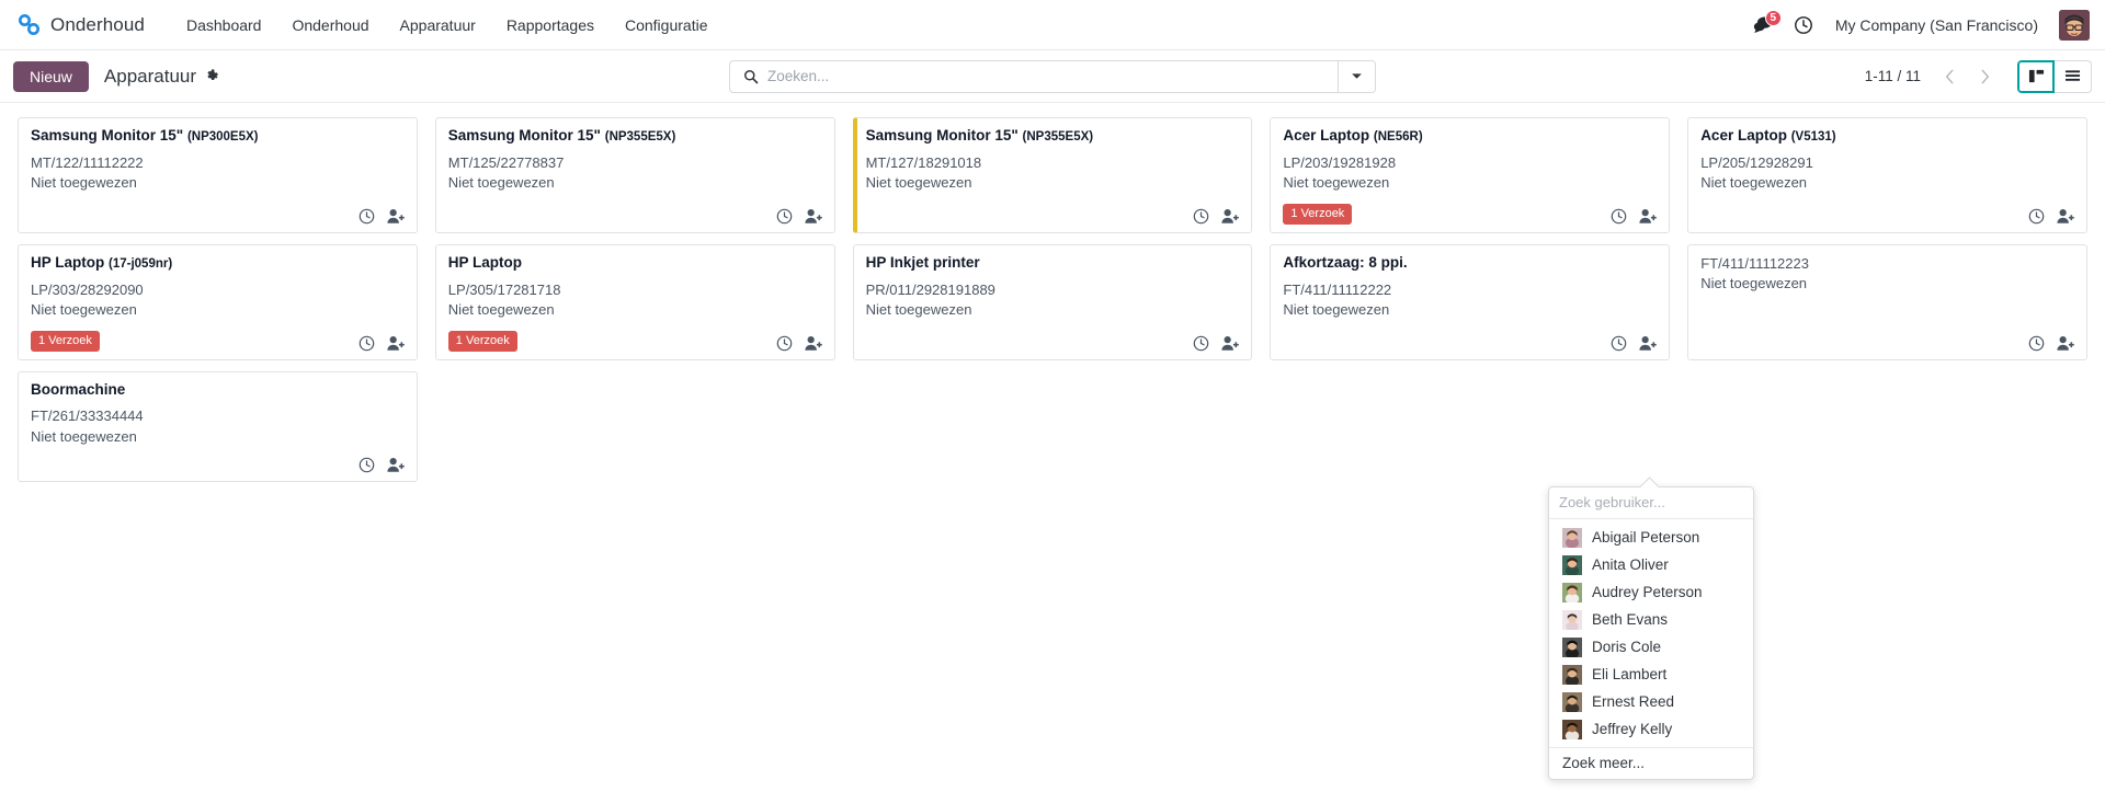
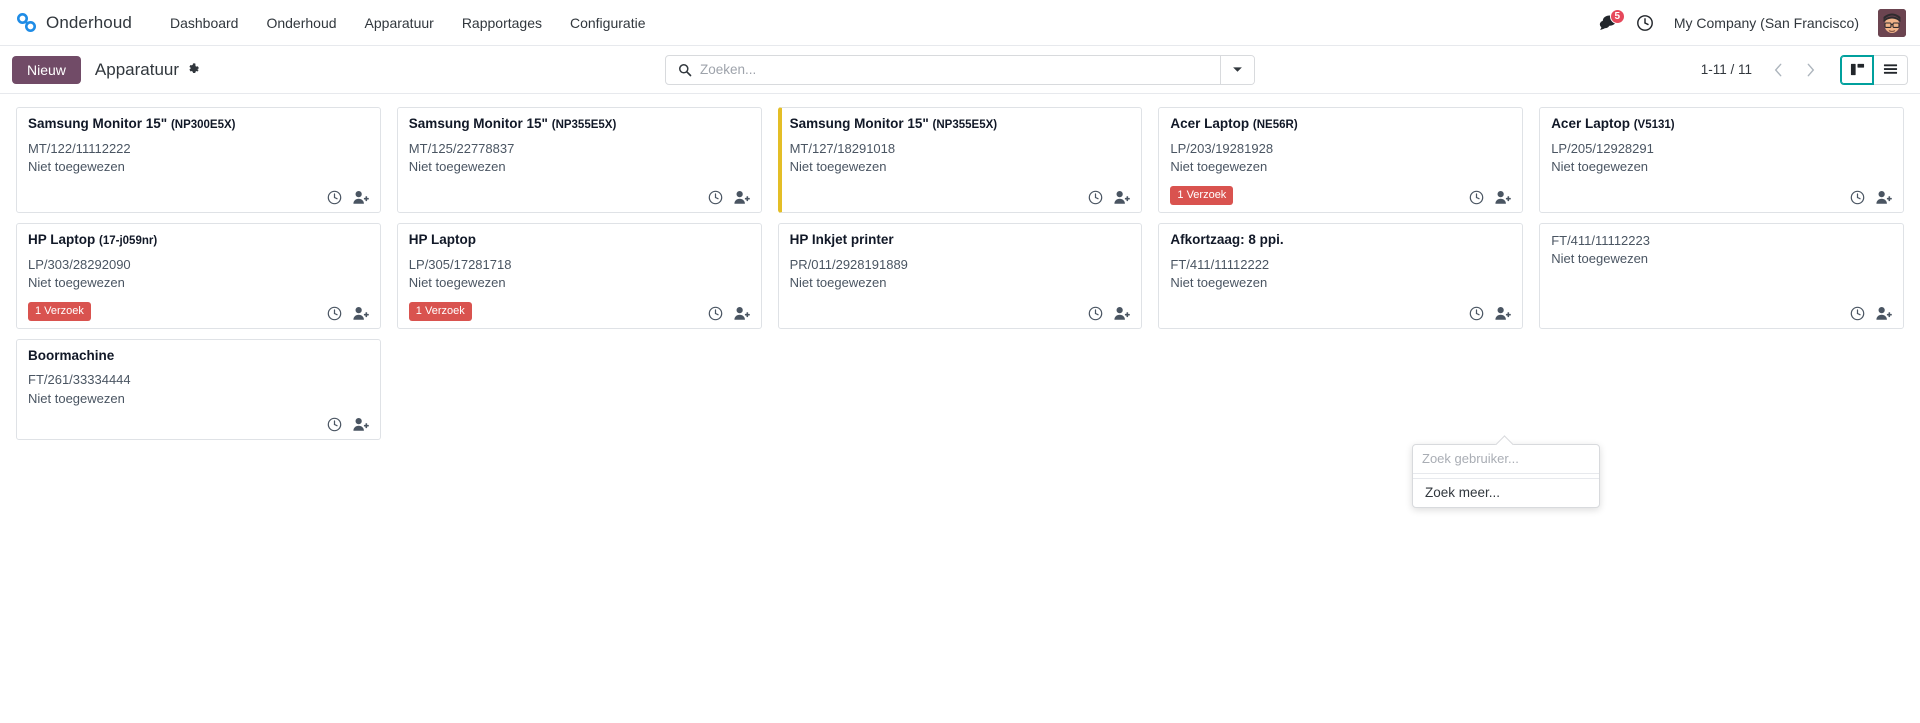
  Onderhoud
  Dashboard
  Onderhoud
  Apparatuur
  Rapportages
  Configuratie
  5
  My Company (San Francisco)
  Nieuw
  Apparatuur
  Zoeken...
  1-11 / 11
  Samsung Monitor 15" (NP300E5X)
  MT/122/11112222
  Niet toegewezen
  Samsung Monitor 15" (NP355E5X)
  MT/125/22778837
  Niet toegewezen
  Samsung Monitor 15" (NP355E5X)
  MT/127/18291018
  Niet toegewezen
  Acer Laptop (NE56R)
  LP/203/19281928
  Niet toegewezen
  1 Verzoek
  Acer Laptop (V5131)
  LP/205/12928291
  Niet toegewezen
  HP Laptop (17-j059nr)
  LP/303/28292090
  Niet toegewezen
  1 Verzoek
  HP Laptop
  LP/305/17281718
  Niet toegewezen
  1 Verzoek
  HP Inkjet printer
  PR/011/2928191889
  Niet toegewezen
  Afkortzaag: 8 ppi.
  FT/411/11112222
  Niet toegewezen
  FT/411/11112223
  Niet toegewezen
  Boormachine
  FT/261/33334444
  Niet toegewezen
  Zoek gebruiker...
- Abigail Peterson
- Anita Oliver
- Audrey Peterson
- Beth Evans
- Doris Cole
- Eli Lambert
- Ernest Reed
- Jeffrey Kelly
  Zoek meer...
